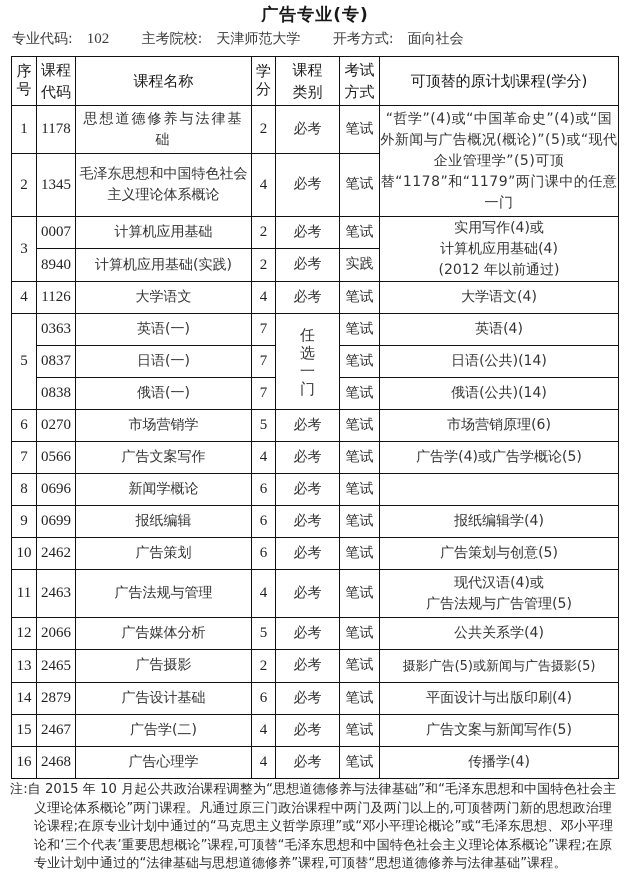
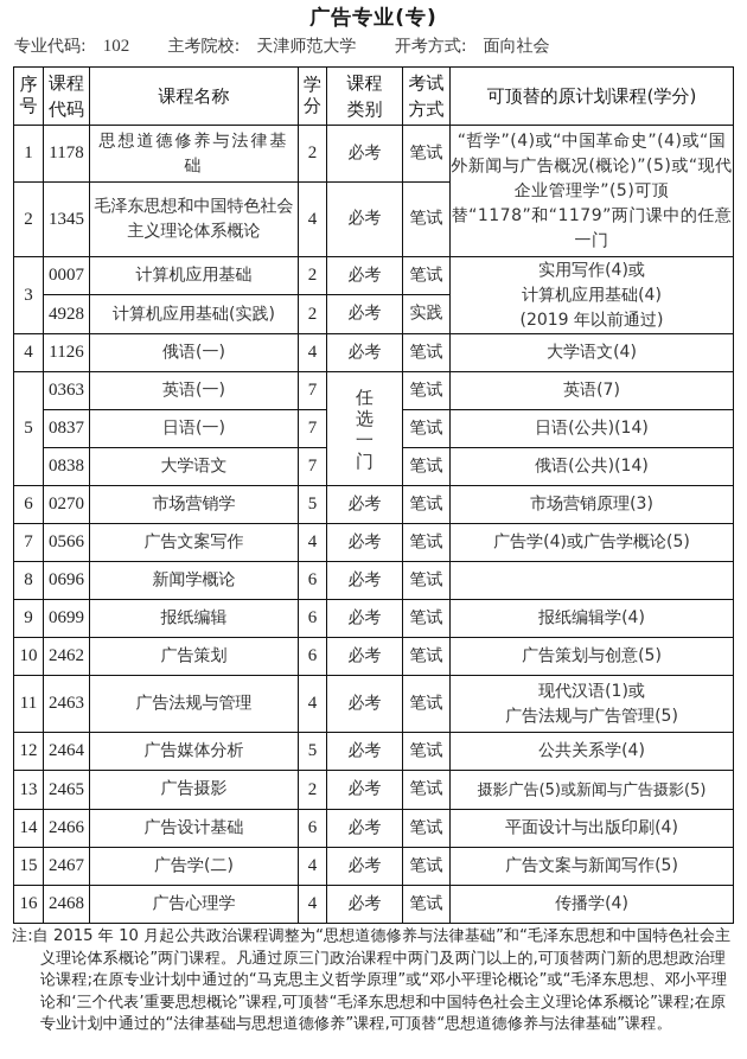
  广告专业(专)
  专业代码: 102 主考院校: 天津师范大学 开考方式: 面向社会
  序号	课程代码	课程名称	学分	课程类别	考试方式	可顶替的原计划课程(学分)
  1	1178	思想道德修养与法律基础	2	必考	笔试	“哲学”(4)或“中国革命史”(4)或“国外新闻与广告概况(概论)”(5)或“现代企业管理学”(5)可顶替“1178”和“1179”两门课中的任意一门
  2	1345	毛泽东思想和中国特色社会主义理论体系概论	4	必考	笔试
- 3	0007	计算机应用基础	2	必考	笔试	实用写作(4)或 计算机应用基础(4) (2012 年以前通过)
+ 3	0007	计算机应用基础	2	必考	笔试	实用写作(4)或 计算机应用基础(4) (2019 年以前通过)
- 8940	计算机应用基础(实践)	2	必考	实践
+ 4928	计算机应用基础(实践)	2	必考	实践
- 4	1126	大学语文	4	必考	笔试	大学语文(4)
+ 4	1126	俄语(一)	4	必考	笔试	大学语文(4)
- 5	0363	英语(一)	7	任选一门	笔试	英语(4)
+ 5	0363	英语(一)	7	任选一门	笔试	英语(7)
  0837	日语(一)	7	笔试	日语(公共)(14)
- 0838	俄语(一)	7	笔试	俄语(公共)(14)
+ 0838	大学语文	7	笔试	俄语(公共)(14)
- 6	0270	市场营销学	5	必考	笔试	市场营销原理(6)
+ 6	0270	市场营销学	5	必考	笔试	市场营销原理(3)
  7	0566	广告文案写作	4	必考	笔试	广告学(4)或广告学概论(5)
  8	0696	新闻学概论	6	必考	笔试
  9	0699	报纸编辑	6	必考	笔试	报纸编辑学(4)
  10	2462	广告策划	6	必考	笔试	广告策划与创意(5)
- 11	2463	广告法规与管理	4	必考	笔试	现代汉语(4)或 广告法规与广告管理(5)
+ 11	2463	广告法规与管理	4	必考	笔试	现代汉语(1)或 广告法规与广告管理(5)
- 12	2066	广告媒体分析	5	必考	笔试	公共关系学(4)
+ 12	2464	广告媒体分析	5	必考	笔试	公共关系学(4)
  13	2465	广告摄影	2	必考	笔试	摄影广告(5)或新闻与广告摄影(5)
- 14	2879	广告设计基础	6	必考	笔试	平面设计与出版印刷(4)
+ 14	2466	广告设计基础	6	必考	笔试	平面设计与出版印刷(4)
  15	2467	广告学(二)	4	必考	笔试	广告文案与新闻写作(5)
  16	2468	广告心理学	4	必考	笔试	传播学(4)
  注:自 2015 年 10 月起公共政治课程调整为“思想道德修养与法律基础”和“毛泽东思想和中国特色社会主义理论体系概论”两门课程。凡通过原三门政治课程中两门及两门以上的,可顶替两门新的思想政治理论课程;在原专业计划中通过的“马克思主义哲学原理”或“邓小平理论概论”或“毛泽东思想、邓小平理论和‘三个代表’重要思想概论”课程,可顶替“毛泽东思想和中国特色社会主义理论体系概论”课程;在原专业计划中通过的“法律基础与思想道德修养”课程,可顶替“思想道德修养与法律基础”课程。
